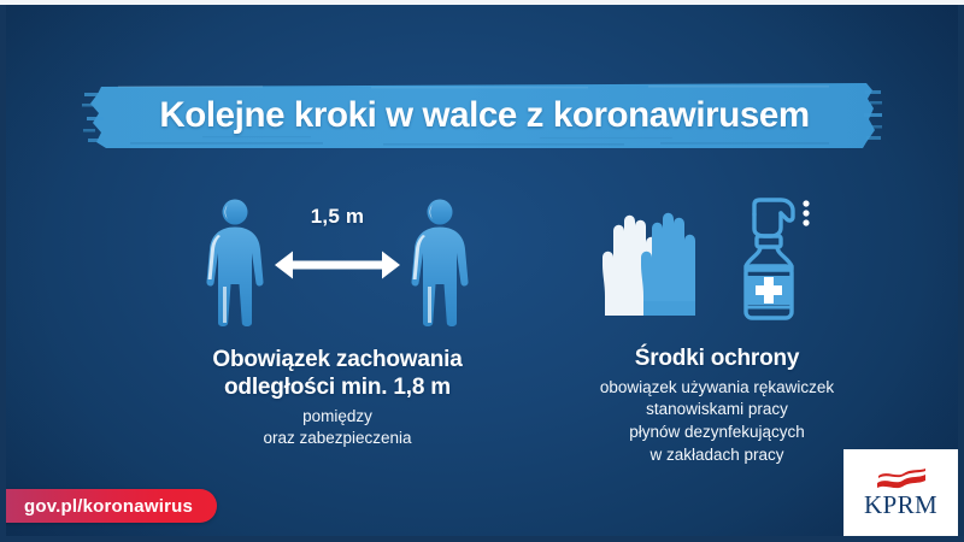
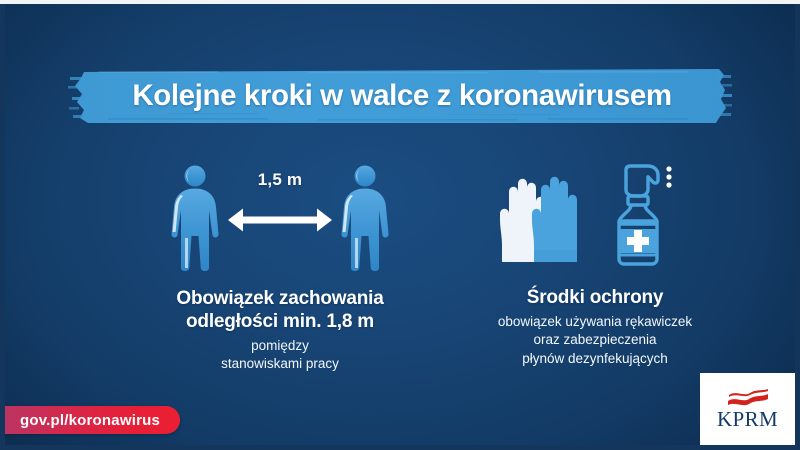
  Kolejne kroki w walce z koronawirusem
  1,5 m
  Obowiązek zachowania
  odległości min. 1,8 m
  pomiędzy
- oraz zabezpieczenia
+ stanowiskami pracy
  Środki ochrony
  obowiązek używania rękawiczek
- stanowiskami pracy
+ oraz zabezpieczenia
  płynów dezynfekujących
- w zakładach pracy
  gov.pl/koronawirus
  KPRM
